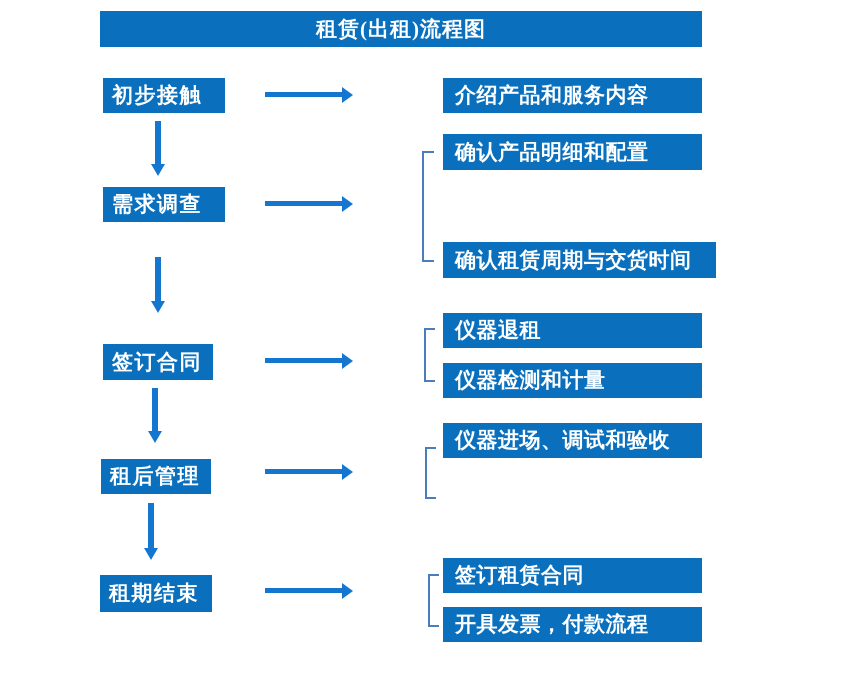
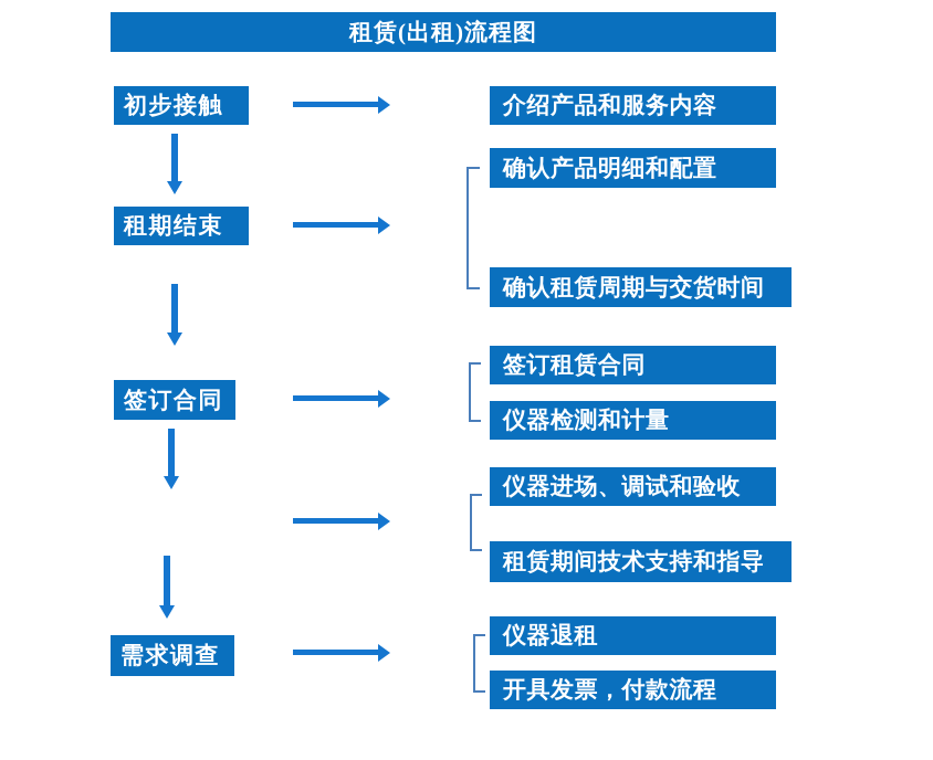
  租赁(出租)流程图
  初步接触
- 需求调查
+ 租期结束
  签订合同
- 租后管理
- 租期结束
+ 需求调查
  介绍产品和服务内容
  确认产品明细和配置
  确认租赁周期与交货时间
- 仪器退租
+ 签订租赁合同
  仪器检测和计量
  仪器进场、调试和验收
+ 租赁期间技术支持和指导
- 签订租赁合同
+ 仪器退租
  开具发票，付款流程
